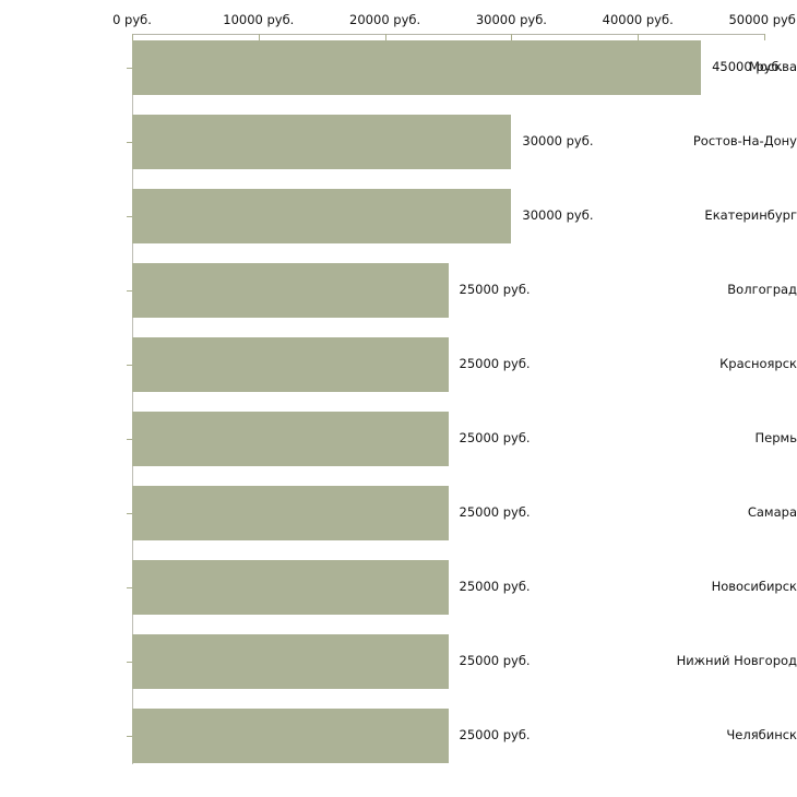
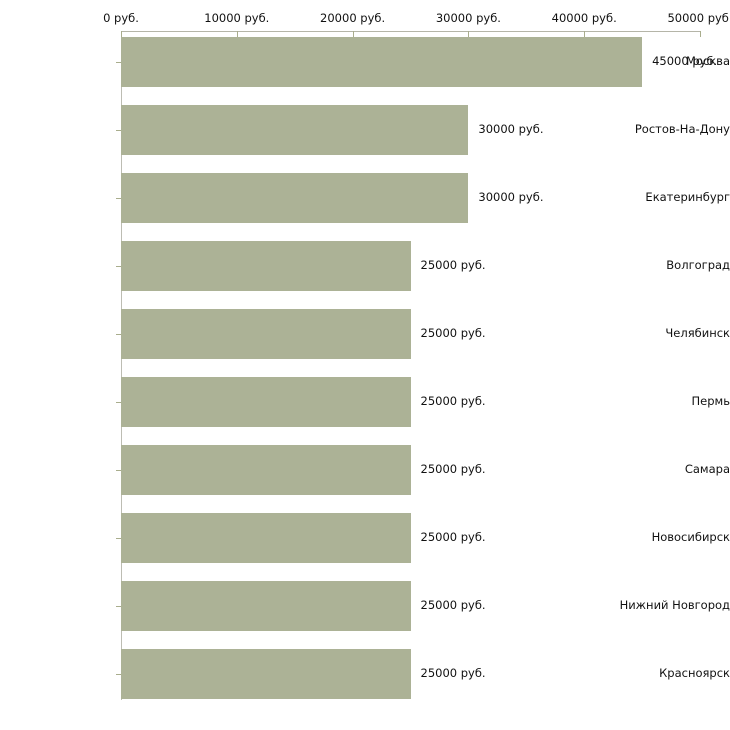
  0 руб.
  10000 руб.
  20000 руб.
  30000 руб.
  40000 руб.
  50000 руб
  Москва
  Ростов-На-Дону
  Екатеринбург
  Волгоград
- Красноярск
+ Челябинск
  Пермь
  Самара
  Новосибирск
  Нижний Новгород
- Челябинск
+ Красноярск
  45000 руб.
  30000 руб.
  30000 руб.
  25000 руб.
  25000 руб.
  25000 руб.
  25000 руб.
  25000 руб.
  25000 руб.
  25000 руб.
